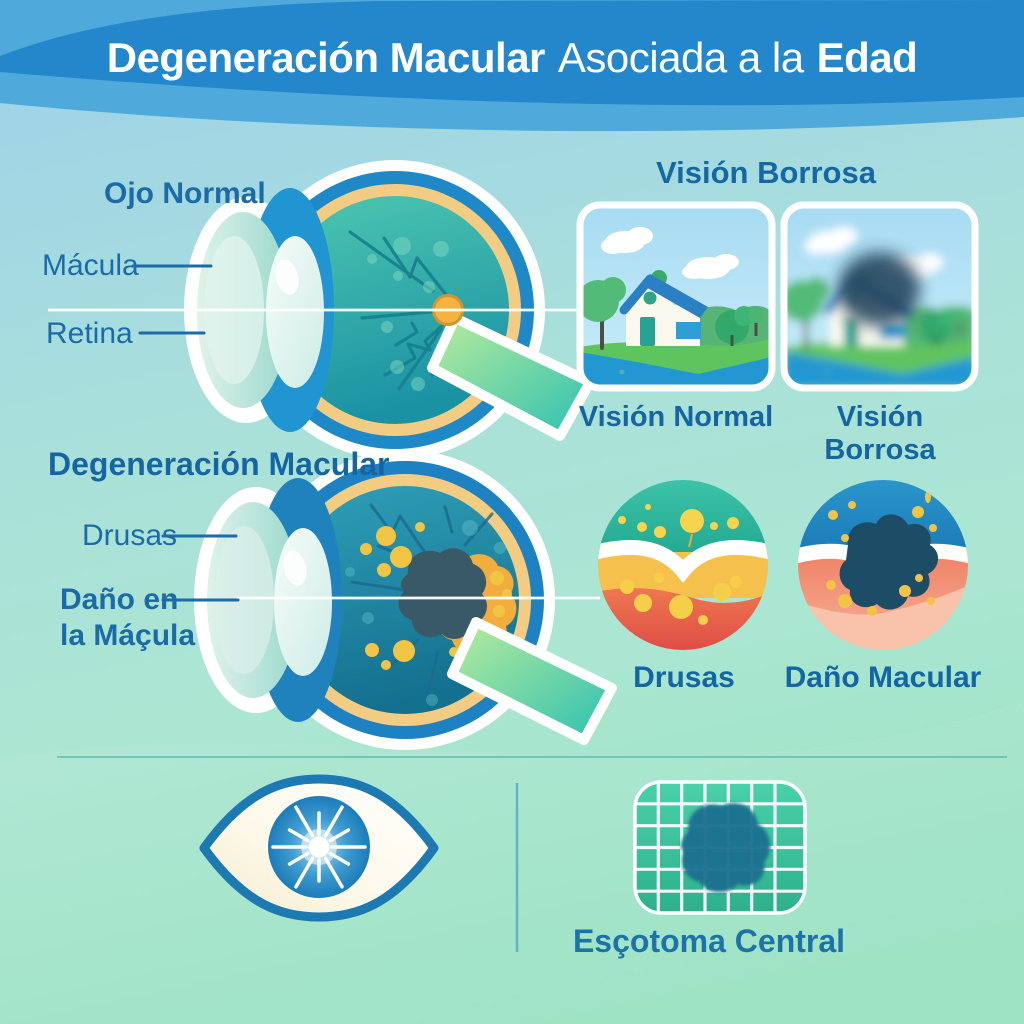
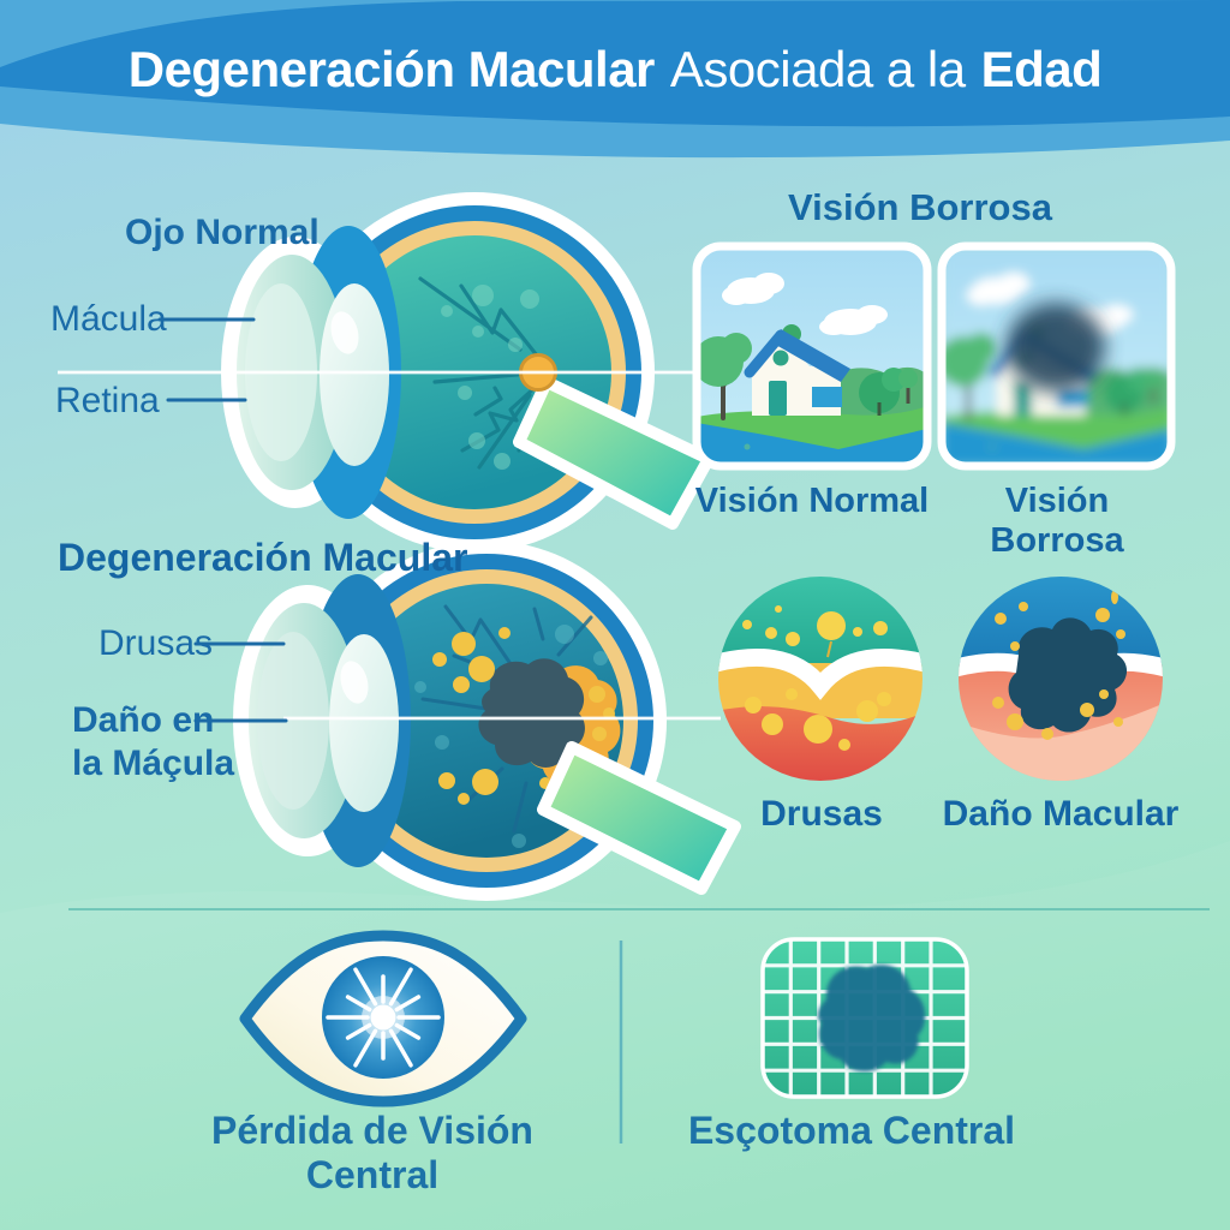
  Degeneración Macular
  Asociada a la
  Edad
  Ojo Normal
  Mácula
  Retina
  Visión Borrosa
  Visión Normal
  Visión Borrosa
  Degeneración Macular
  Drusas
  Daño en
  la Máçula
  Drusas
  Daño Macular
+ Pérdida de Visión Central
  Esçotoma Central
